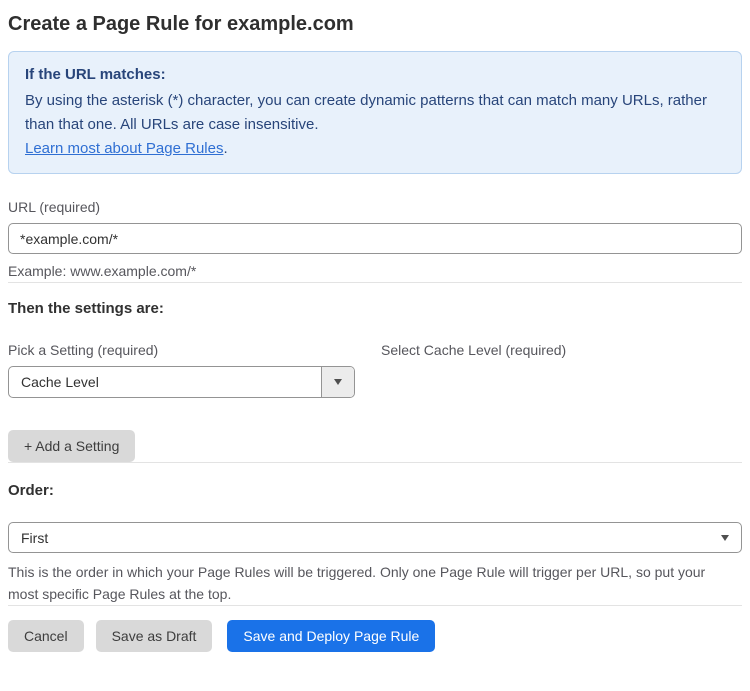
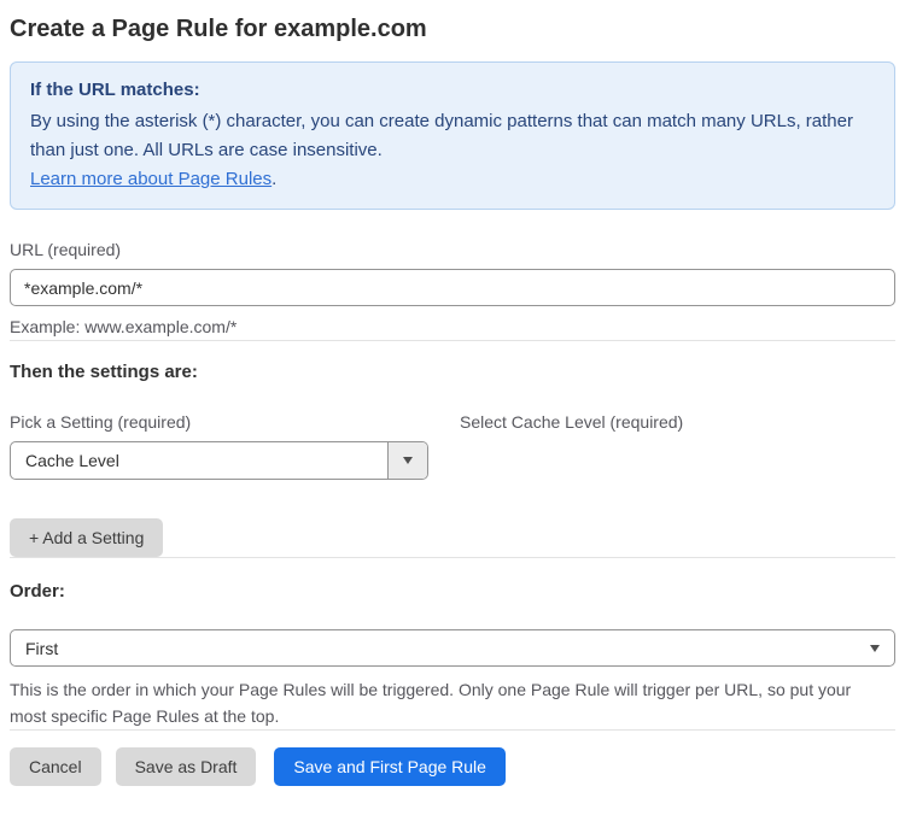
  Create a Page Rule for example.com
  If the URL matches:
- By using the asterisk (*) character, you can create dynamic patterns that can match many URLs, rather than that one. All URLs are case insensitive.
+ By using the asterisk (*) character, you can create dynamic patterns that can match many URLs, rather than just one. All URLs are case insensitive.
- Learn most about Page Rules.
+ Learn more about Page Rules.
  URL (required)
  *example.com/*
  Example: www.example.com/*
  Then the settings are:
  Pick a Setting (required)
  Cache Level
  Select Cache Level (required)
  + Add a Setting
  Order:
  First
  This is the order in which your Page Rules will be triggered. Only one Page Rule will trigger per URL, so put your most specific Page Rules at the top.
  Cancel
  Save as Draft
- Save and Deploy Page Rule
+ Save and First Page Rule
